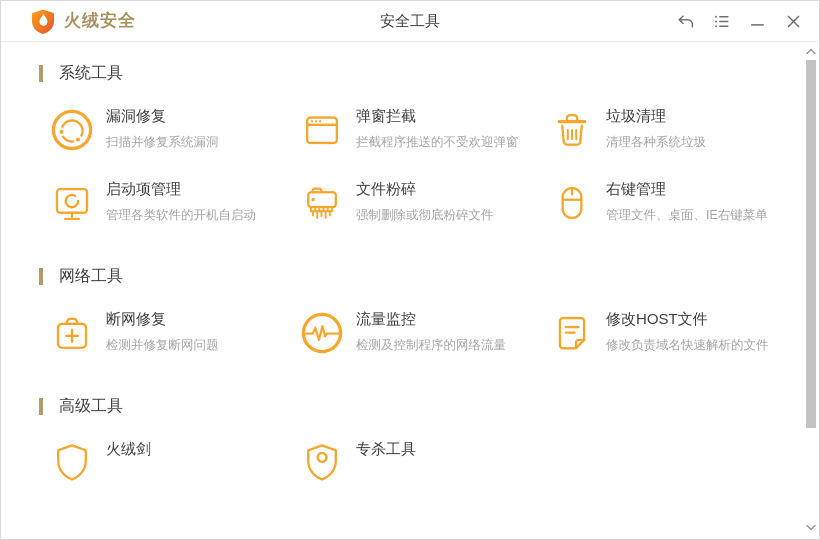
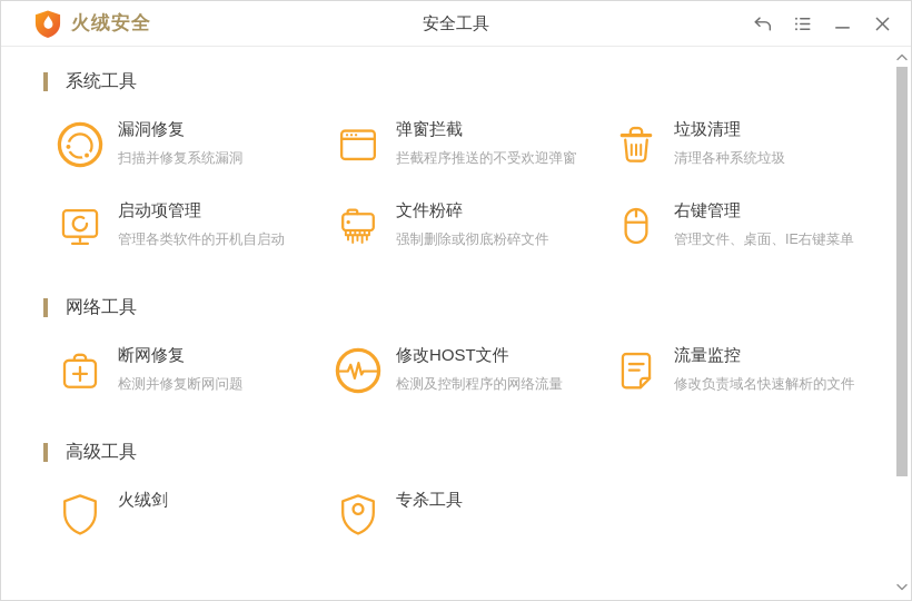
  火绒安全
  安全工具
  系统工具
  漏洞修复
  扫描并修复系统漏洞
  弹窗拦截
  拦截程序推送的不受欢迎弹窗
  垃圾清理
  清理各种系统垃圾
  启动项管理
  管理各类软件的开机自启动
  文件粉碎
  强制删除或彻底粉碎文件
  右键管理
  管理文件、桌面、IE右键菜单
  网络工具
  断网修复
  检测并修复断网问题
- 流量监控
+ 修改HOST文件
  检测及控制程序的网络流量
- 修改HOST文件
+ 流量监控
  修改负责域名快速解析的文件
  高级工具
  火绒剑
  专杀工具
